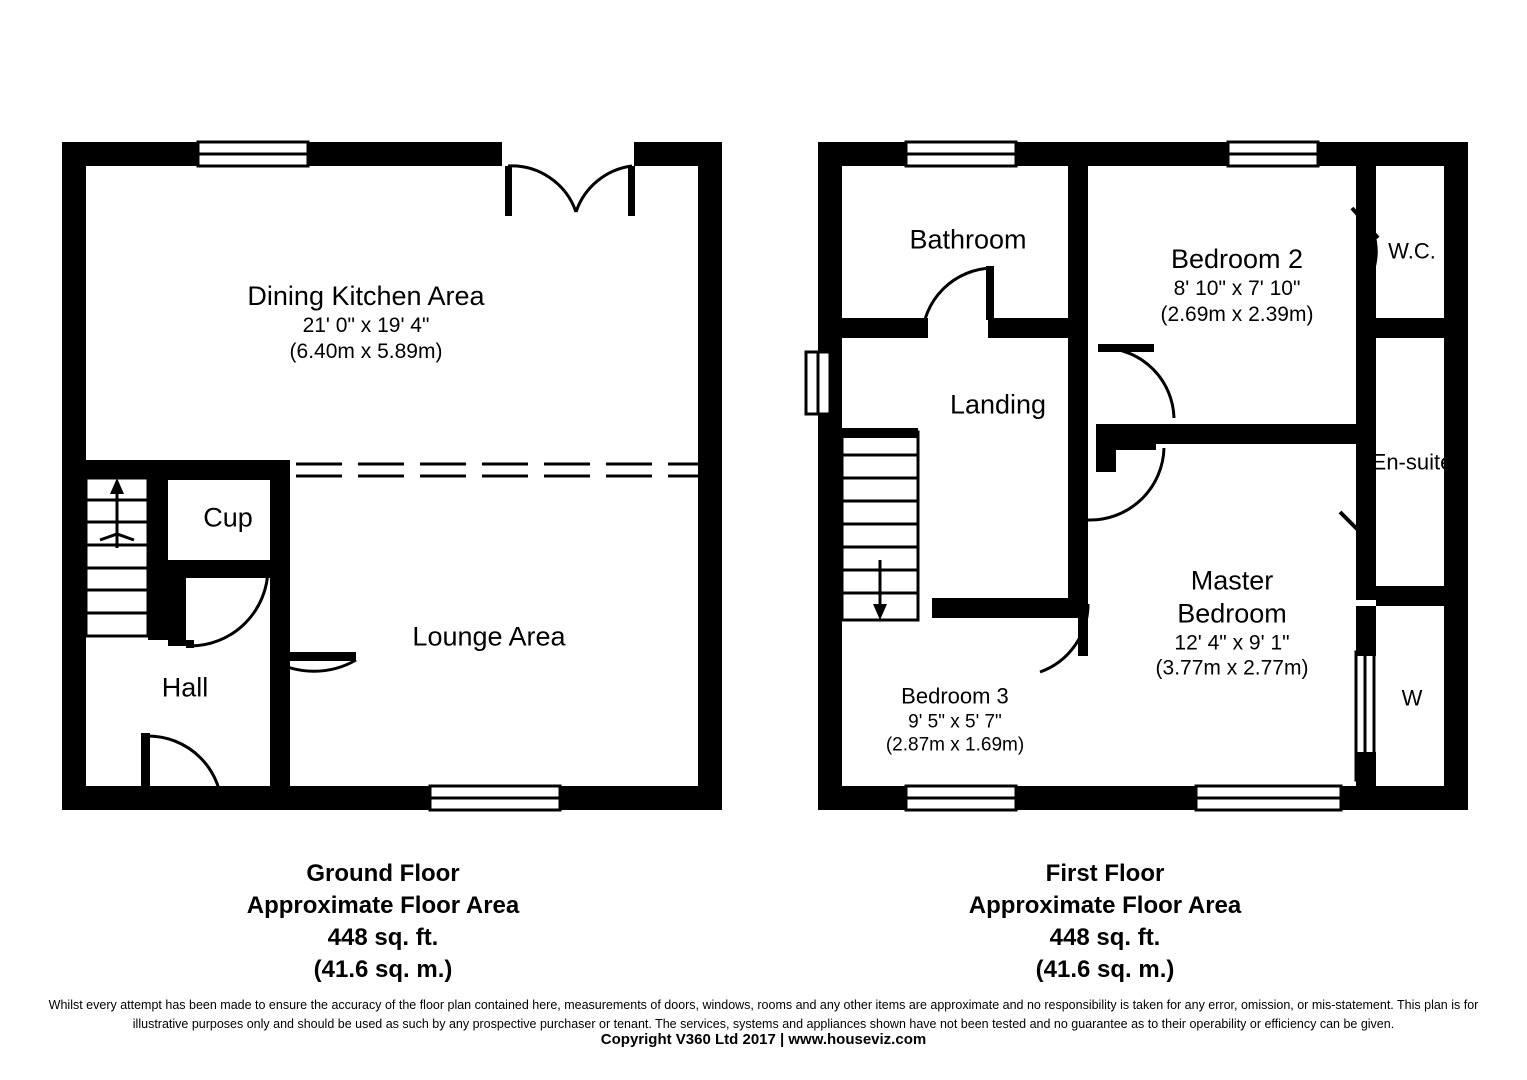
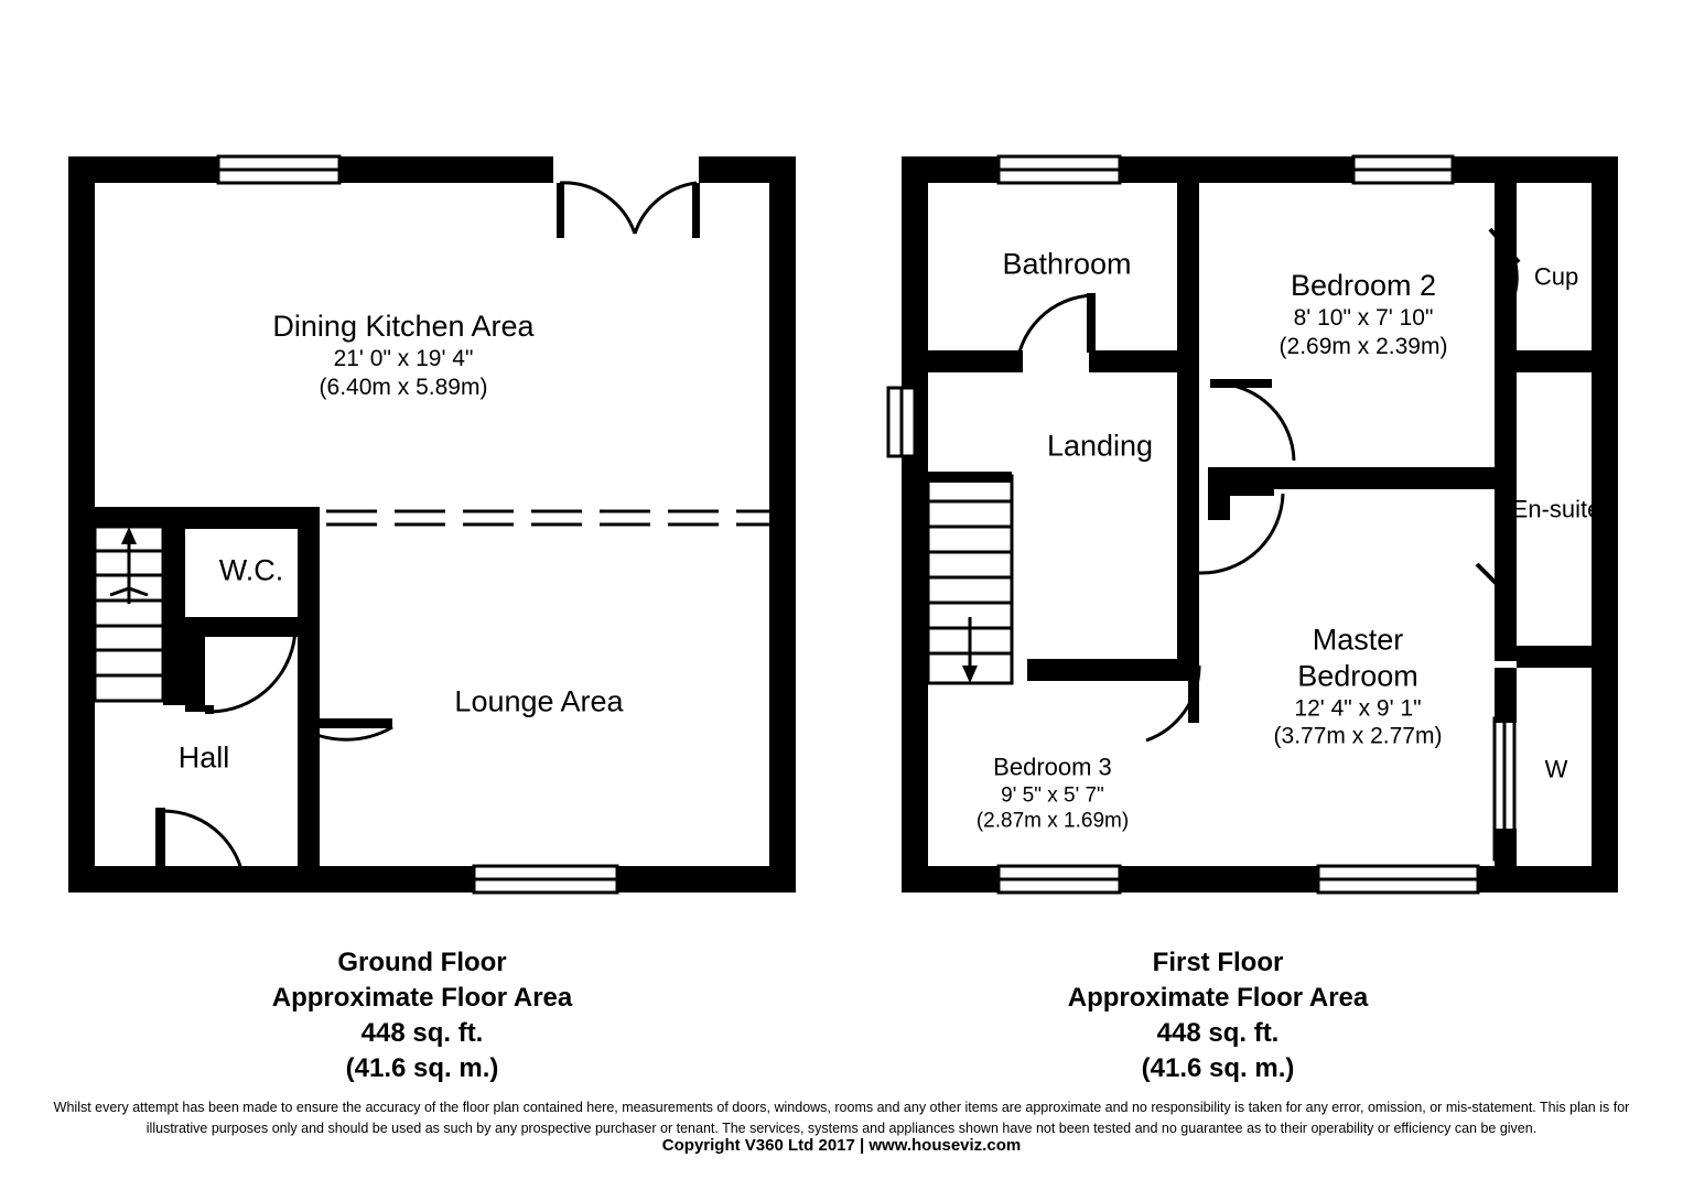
  Dining Kitchen Area
  21' 0" x 19' 4"
  (6.40m x 5.89m)
- Cup
+ W.C.
  Lounge Area
  Hall
  Bathroom
  Bedroom 2
  8' 10" x 7' 10"
  (2.69m x 2.39m)
- W.C.
+ Cup
  Landing
  En-suite
  Master
  Bedroom
  12' 4" x 9' 1"
  (3.77m x 2.77m)
  Bedroom 3
  9' 5" x 5' 7"
  (2.87m x 1.69m)
  W
  Ground Floor
  Approximate Floor Area
  448 sq. ft.
  (41.6 sq. m.)
  First Floor
  Approximate Floor Area
  448 sq. ft.
  (41.6 sq. m.)
  Whilst every attempt has been made to ensure the accuracy of the floor plan contained here, measurements of doors, windows, rooms and any other items are approximate and no responsibility is taken for any error, omission, or mis-statement. This plan is for
  illustrative purposes only and should be used as such by any prospective purchaser or tenant. The services, systems and appliances shown have not been tested and no guarantee as to their operability or efficiency can be given.
  Copyright V360 Ltd 2017 | www.houseviz.com
